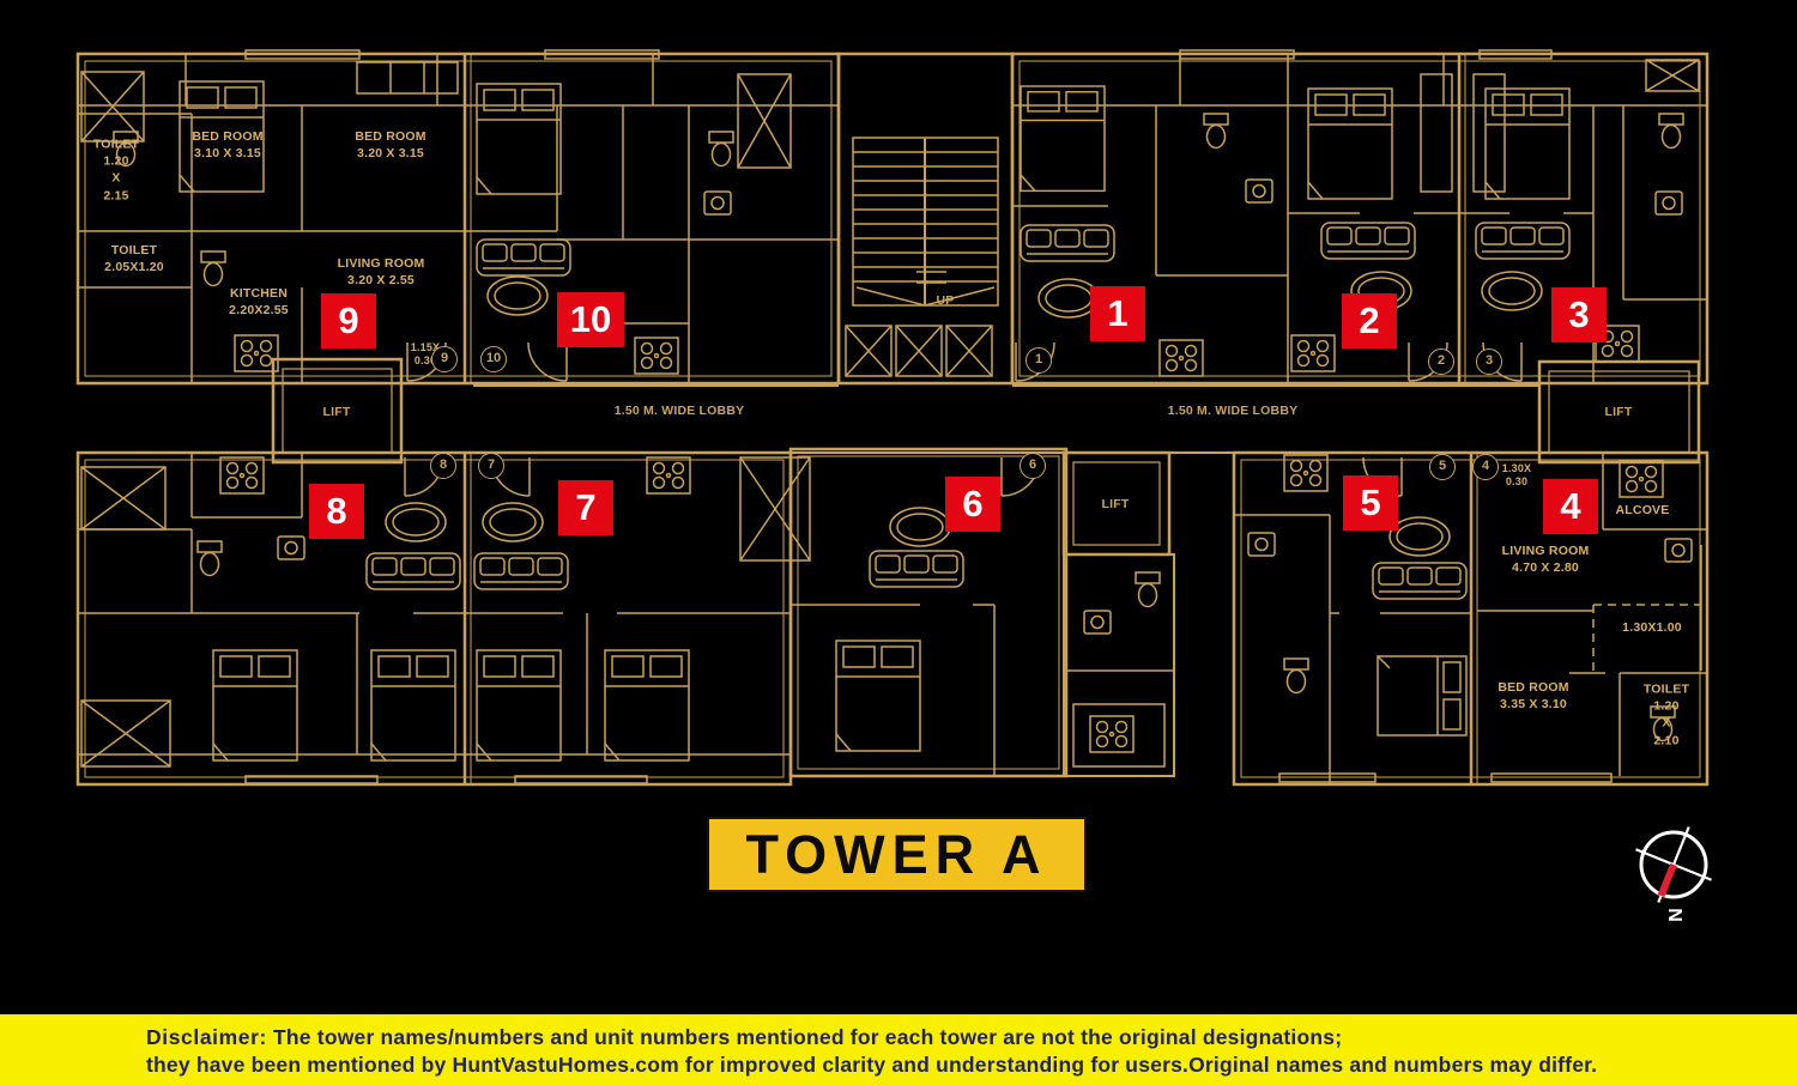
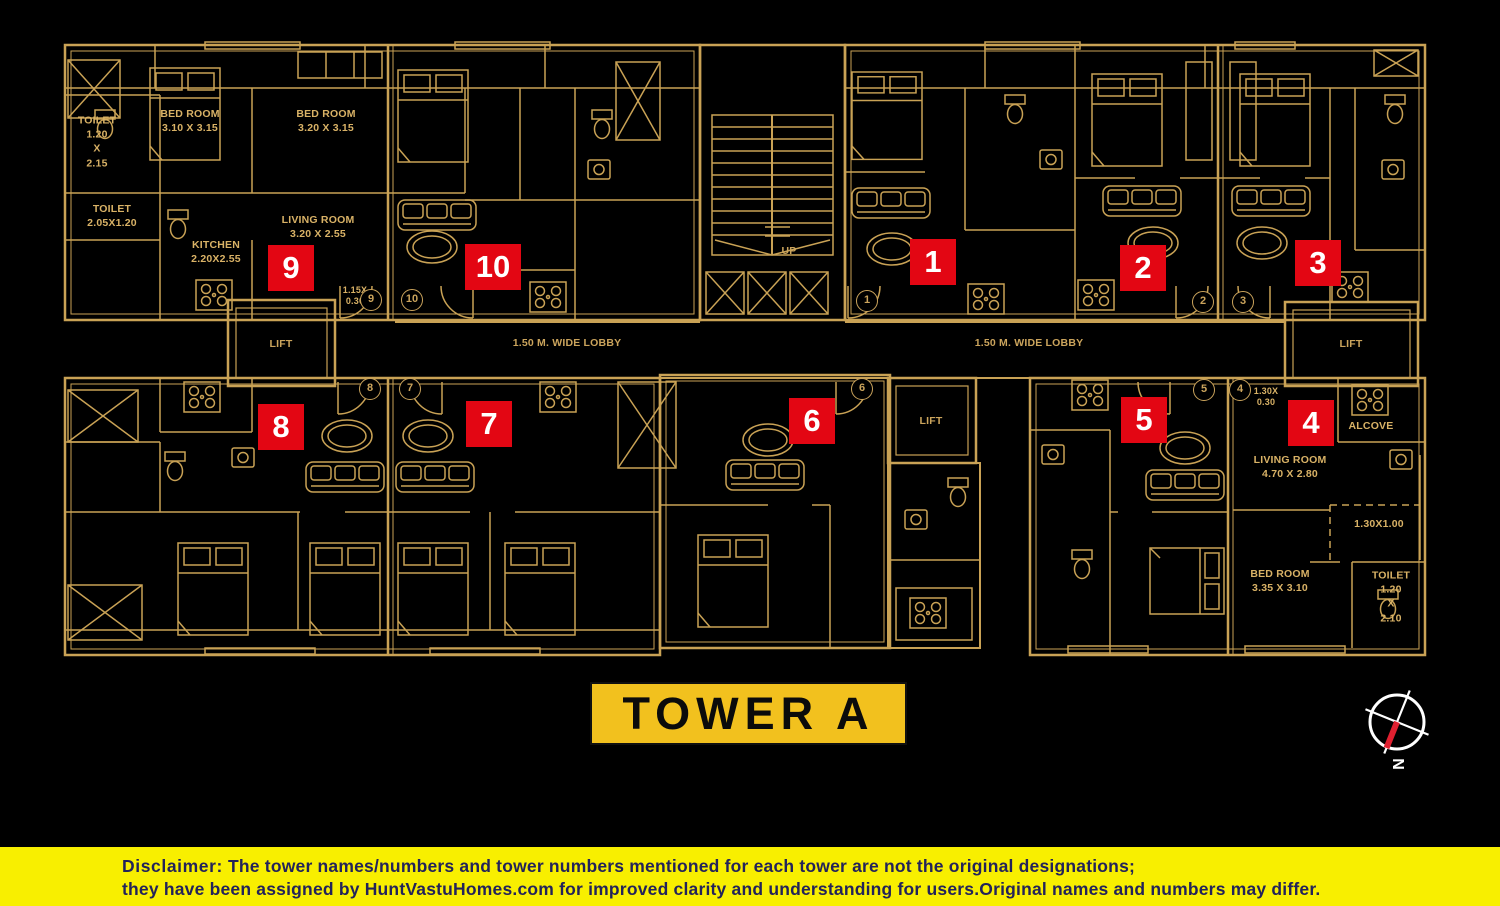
  TOILET
  1.20
  X
  2.15
  BED ROOM
  3.10 X 3.15
  BED ROOM
  3.20 X 3.15
  TOILET
  2.05X1.20
  KITCHEN
  2.20X2.55
  LIVING ROOM
  3.20 X 2.55
  1.15
  0.3
  1.30X
  0.30
  ALCOVE
  LIVING ROOM
  4.70 X 2.80
  1.30X1.00
  BED ROOM
  3.35 X 3.10
  TOILET
  1.20
  X
  2.10
  LIFT
  LIFT
  LIFT
  1.50 M. WIDE LOBBY
  1.50 M. WIDE LOBBY
  UP
  9
  10
  1
  2
  3
  8
  7
  6
  5
  4
  9
  10
  1
  2
  3
  8
  7
  6
  5
  4
  TOWER A
- Disclaimer: The tower names/numbers and unit numbers mentioned for each tower are not the original designations;
+ Disclaimer: The tower names/numbers and tower numbers mentioned for each tower are not the original designations;
- they have been mentioned by HuntVastuHomes.com for improved clarity and understanding for users.Original names and numbers may differ.
+ they have been assigned by HuntVastuHomes.com for improved clarity and understanding for users.Original names and numbers may differ.
